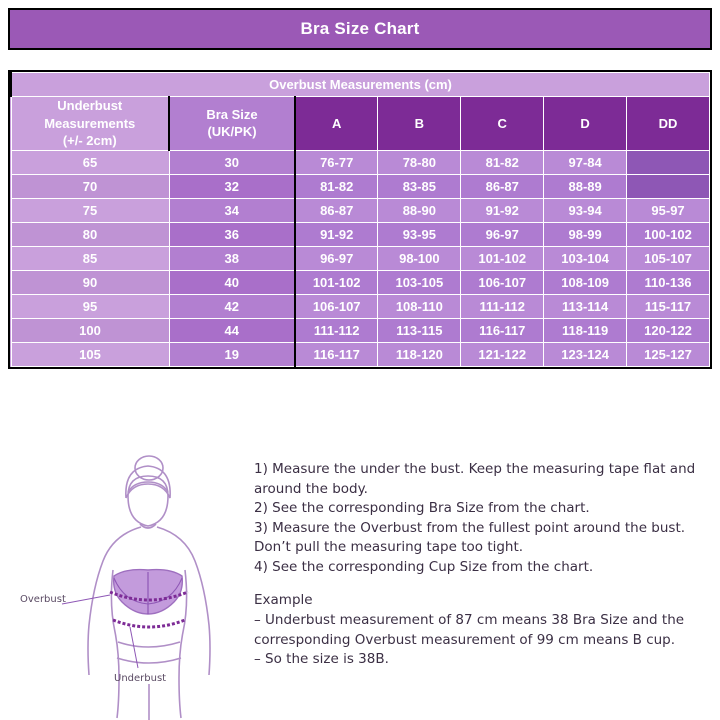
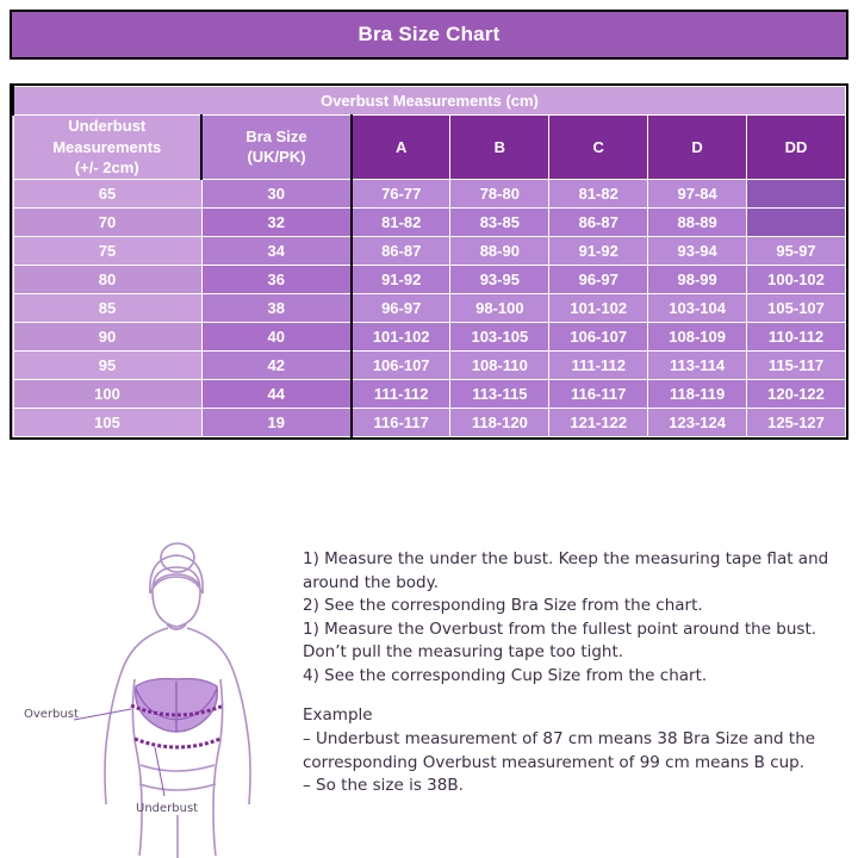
  Bra Size Chart
  Overbust Measurements (cm)
  Underbust Measurements (+/- 2cm)	Bra Size (UK/PK)	A	B	C	D	DD
  65	30	76-77	78-80	81-82	97-84
  70	32	81-82	83-85	86-87	88-89
  75	34	86-87	88-90	91-92	93-94	95-97
  80	36	91-92	93-95	96-97	98-99	100-102
  85	38	96-97	98-100	101-102	103-104	105-107
- 90	40	101-102	103-105	106-107	108-109	110-136
+ 90	40	101-102	103-105	106-107	108-109	110-112
  95	42	106-107	108-110	111-112	113-114	115-117
  100	44	111-112	113-115	116-117	118-119	120-122
  105	19	116-117	118-120	121-122	123-124	125-127
  Overbust
  Underbust
  1) Measure the under the bust. Keep the measuring tape flat and around the body.
  2) See the corresponding Bra Size from the chart.
- 3) Measure the Overbust from the fullest point around the bust. Don’t pull the measuring tape too tight.
+ 1) Measure the Overbust from the fullest point around the bust. Don’t pull the measuring tape too tight.
  4) See the corresponding Cup Size from the chart.
  Example
  – Underbust measurement of 87 cm means 38 Bra Size and the corresponding Overbust measurement of 99 cm means B cup.
  – So the size is 38B.
